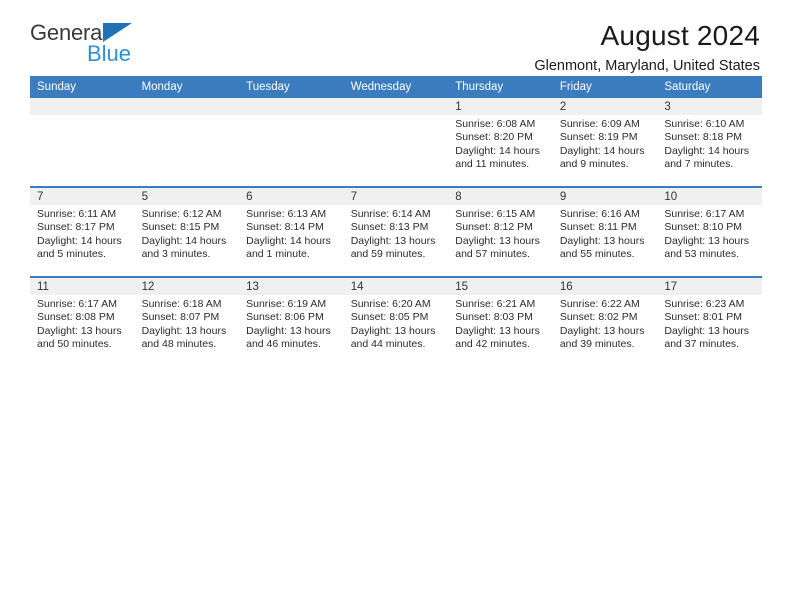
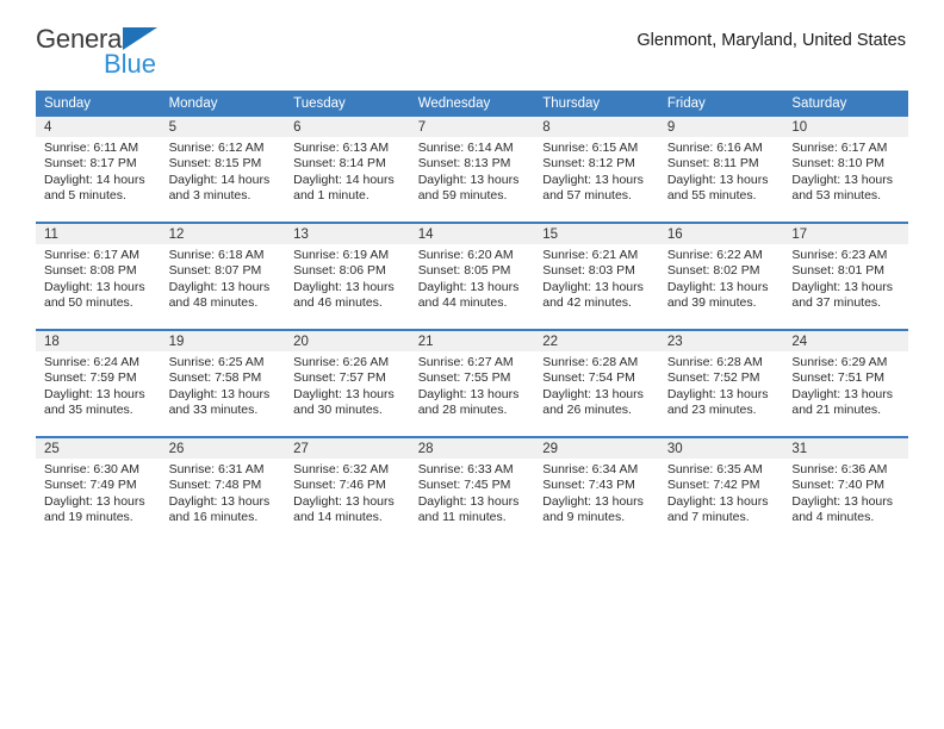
  General
  Blue
- August 2024
  Glenmont, Maryland, United States
  Sunday	Monday	Tuesday	Wednesday	Thursday	Friday	Saturday
- 				1Sunrise: 6:08 AMSunset: 8:20 PMDaylight: 14 hoursand 11 minutes.	2Sunrise: 6:09 AMSunset: 8:19 PMDaylight: 14 hoursand 9 minutes.	3Sunrise: 6:10 AMSunset: 8:18 PMDaylight: 14 hoursand 7 minutes.
- 7Sunrise: 6:11 AMSunset: 8:17 PMDaylight: 14 hoursand 5 minutes.	5Sunrise: 6:12 AMSunset: 8:15 PMDaylight: 14 hoursand 3 minutes.	6Sunrise: 6:13 AMSunset: 8:14 PMDaylight: 14 hoursand 1 minute.	7Sunrise: 6:14 AMSunset: 8:13 PMDaylight: 13 hoursand 59 minutes.	8Sunrise: 6:15 AMSunset: 8:12 PMDaylight: 13 hoursand 57 minutes.	9Sunrise: 6:16 AMSunset: 8:11 PMDaylight: 13 hoursand 55 minutes.	10Sunrise: 6:17 AMSunset: 8:10 PMDaylight: 13 hoursand 53 minutes.
+ 4Sunrise: 6:11 AMSunset: 8:17 PMDaylight: 14 hoursand 5 minutes.	5Sunrise: 6:12 AMSunset: 8:15 PMDaylight: 14 hoursand 3 minutes.	6Sunrise: 6:13 AMSunset: 8:14 PMDaylight: 14 hoursand 1 minute.	7Sunrise: 6:14 AMSunset: 8:13 PMDaylight: 13 hoursand 59 minutes.	8Sunrise: 6:15 AMSunset: 8:12 PMDaylight: 13 hoursand 57 minutes.	9Sunrise: 6:16 AMSunset: 8:11 PMDaylight: 13 hoursand 55 minutes.	10Sunrise: 6:17 AMSunset: 8:10 PMDaylight: 13 hoursand 53 minutes.
  11Sunrise: 6:17 AMSunset: 8:08 PMDaylight: 13 hoursand 50 minutes.	12Sunrise: 6:18 AMSunset: 8:07 PMDaylight: 13 hoursand 48 minutes.	13Sunrise: 6:19 AMSunset: 8:06 PMDaylight: 13 hoursand 46 minutes.	14Sunrise: 6:20 AMSunset: 8:05 PMDaylight: 13 hoursand 44 minutes.	15Sunrise: 6:21 AMSunset: 8:03 PMDaylight: 13 hoursand 42 minutes.	16Sunrise: 6:22 AMSunset: 8:02 PMDaylight: 13 hoursand 39 minutes.	17Sunrise: 6:23 AMSunset: 8:01 PMDaylight: 13 hoursand 37 minutes.
+ 18Sunrise: 6:24 AMSunset: 7:59 PMDaylight: 13 hoursand 35 minutes.	19Sunrise: 6:25 AMSunset: 7:58 PMDaylight: 13 hoursand 33 minutes.	20Sunrise: 6:26 AMSunset: 7:57 PMDaylight: 13 hoursand 30 minutes.	21Sunrise: 6:27 AMSunset: 7:55 PMDaylight: 13 hoursand 28 minutes.	22Sunrise: 6:28 AMSunset: 7:54 PMDaylight: 13 hoursand 26 minutes.	23Sunrise: 6:28 AMSunset: 7:52 PMDaylight: 13 hoursand 23 minutes.	24Sunrise: 6:29 AMSunset: 7:51 PMDaylight: 13 hoursand 21 minutes.
+ 25Sunrise: 6:30 AMSunset: 7:49 PMDaylight: 13 hoursand 19 minutes.	26Sunrise: 6:31 AMSunset: 7:48 PMDaylight: 13 hoursand 16 minutes.	27Sunrise: 6:32 AMSunset: 7:46 PMDaylight: 13 hoursand 14 minutes.	28Sunrise: 6:33 AMSunset: 7:45 PMDaylight: 13 hoursand 11 minutes.	29Sunrise: 6:34 AMSunset: 7:43 PMDaylight: 13 hoursand 9 minutes.	30Sunrise: 6:35 AMSunset: 7:42 PMDaylight: 13 hoursand 7 minutes.	31Sunrise: 6:36 AMSunset: 7:40 PMDaylight: 13 hoursand 4 minutes.
